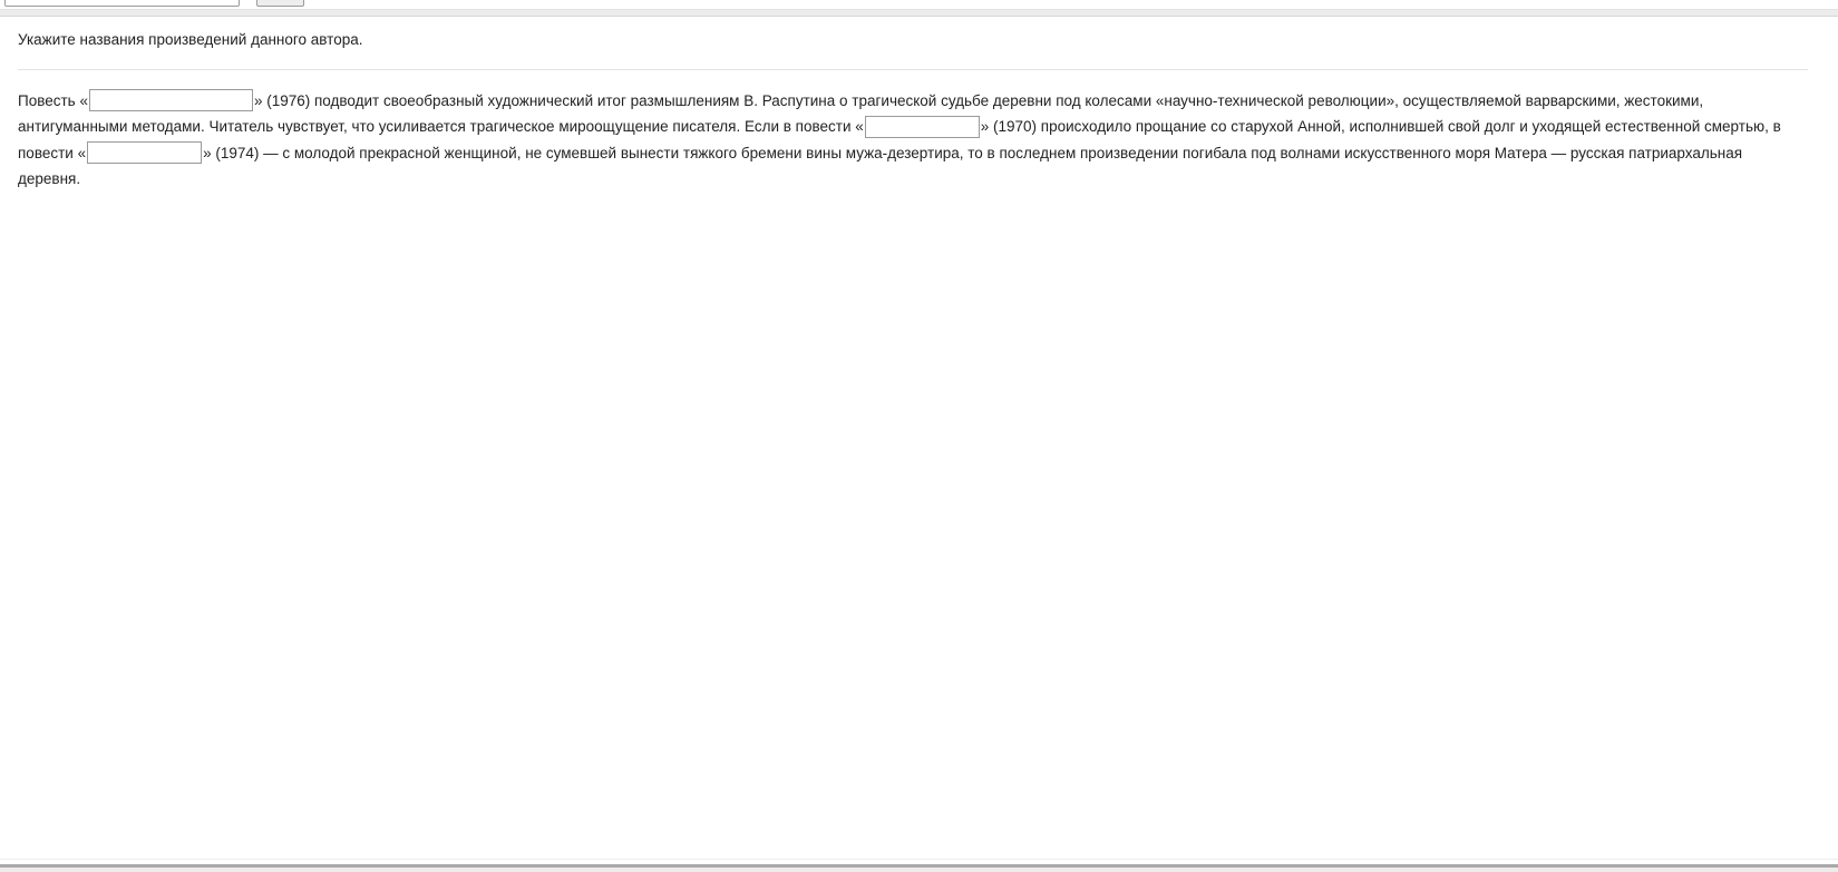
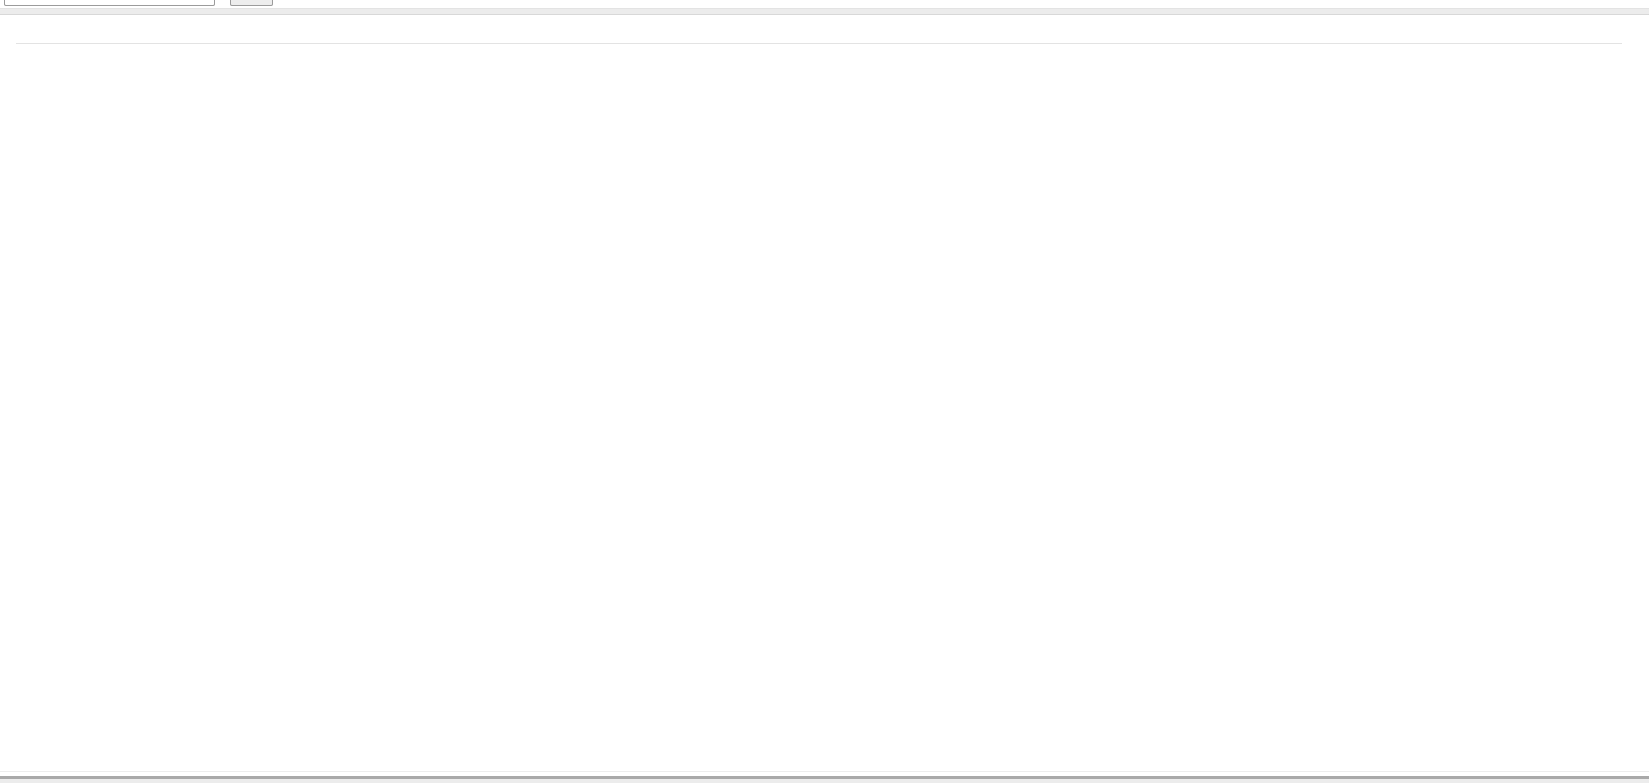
- Укажите названия произведений данного автора.
- Повесть « » (1976) подводит своеобразный художнический итог размышлениям В. Распутина о трагической судьбе деревни под колесами «научно-технической революции», осуществляемой варварскими, жестокими, антигуманными методами. Читатель чувствует, что усиливается трагическое мироощущение писателя. Если в повести « » (1970) происходило прощание со старухой Анной, исполнившей свой долг и уходящей естественной смертью, в повести « » (1974) — с молодой прекрасной женщиной, не сумевшей вынести тяжкого бремени вины мужа-дезертира, то в последнем произведении погибала под волнами искусственного моря Матера — русская патриархальная деревня.
